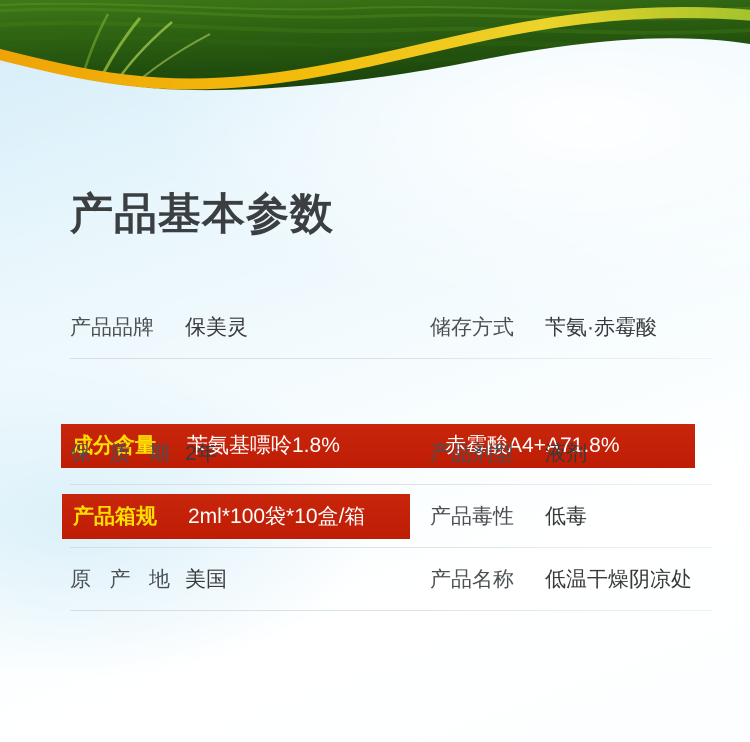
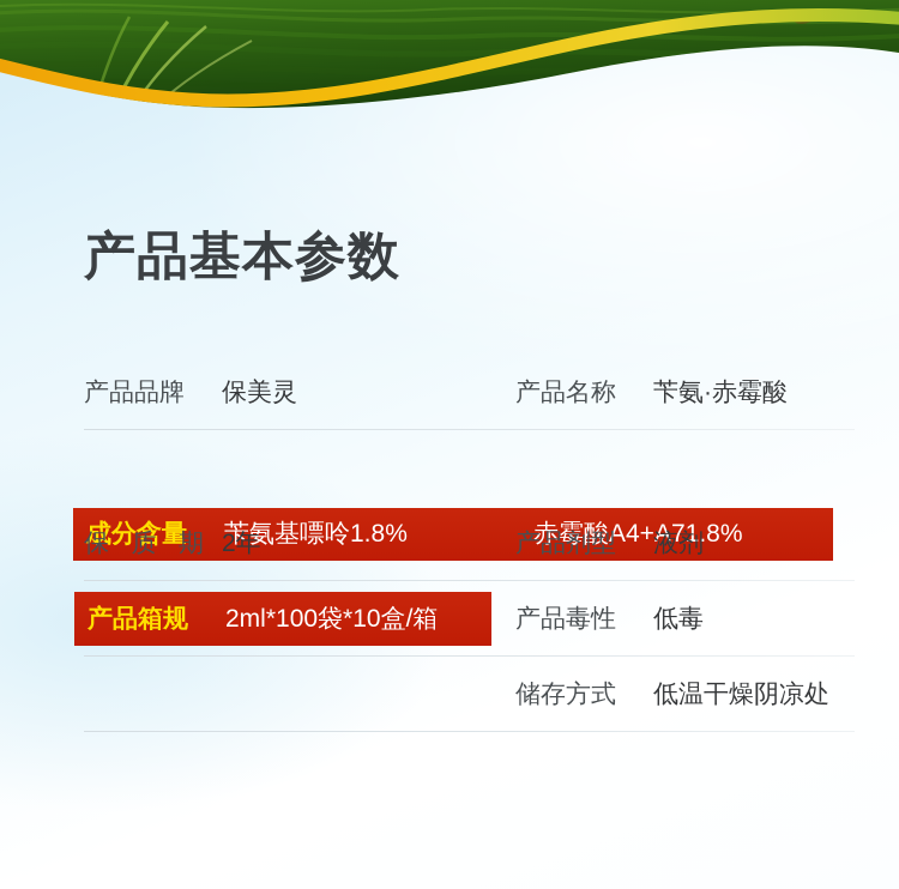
  产品基本参数
  产品品牌
  保美灵
- 储存方式
+ 产品名称
  苄氨·赤霉酸
  成分含量
  苄氨基嘌呤1.8%
  赤霉酸A4+A71.8%
  保 质 期
  2年
  产品剂型
  液剂
  产品箱规
  2ml*100袋*10盒/箱
  产品毒性
  低毒
- 原 产 地
- 美国
- 产品名称
+ 储存方式
  低温干燥阴凉处
